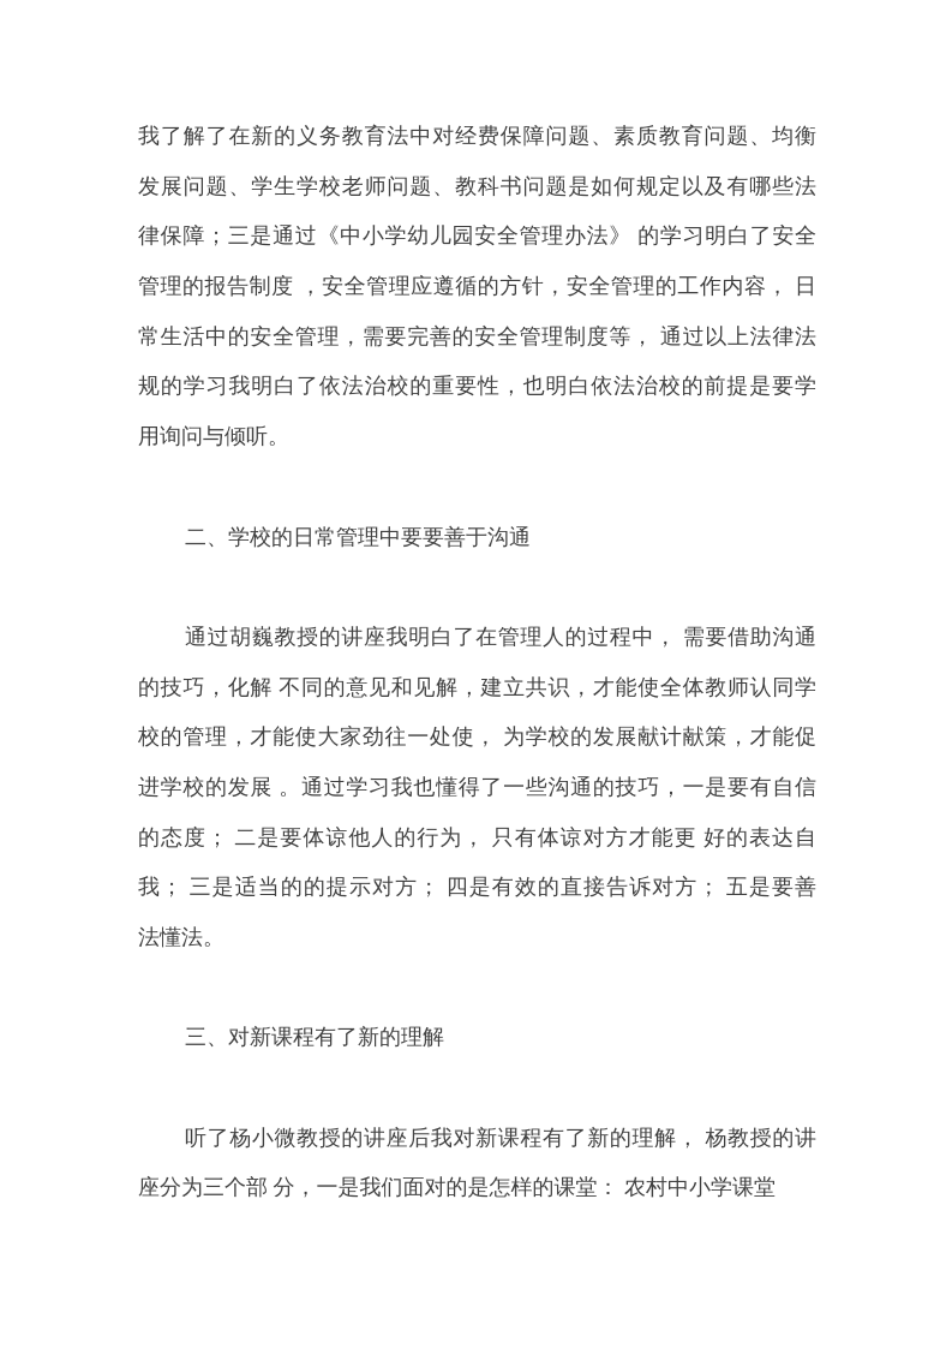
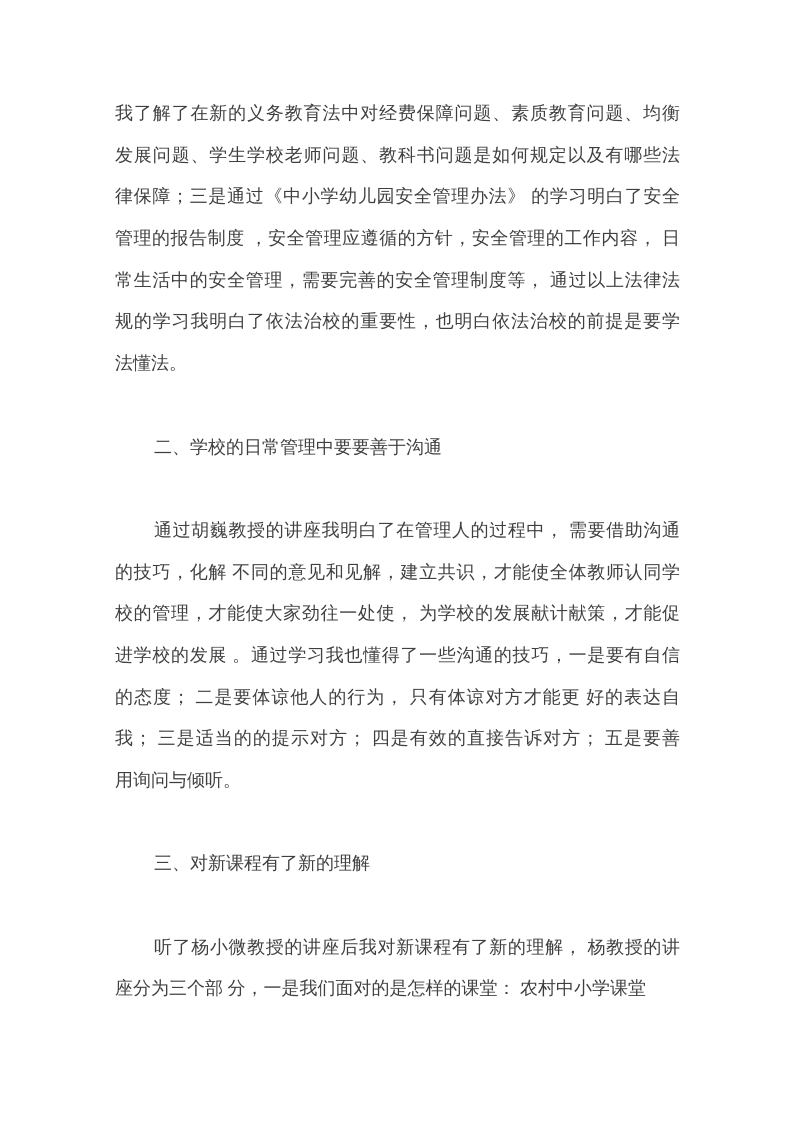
  我了解了在新的义务教育法中对经费保障问题、素质教育问题、均衡
  发展问题、学生学校老师问题、教科书问题是如何规定以及有哪些法
  律保障；三是通过《中小学幼儿园安全管理办法》 的学习明白了安全
  管理的报告制度 ，安全管理应遵循的方针，安全管理的工作内容， 日
  常生活中的安全管理，需要完善的安全管理制度等， 通过以上法律法
  规的学习我明白了依法治校的重要性，也明白依法治校的前提是要学
- 用询问与倾听。
+ 法懂法。
  二、学校的日常管理中要要善于沟通
  通过胡巍教授的讲座我明白了在管理人的过程中， 需要借助沟通
  的技巧，化解 不同的意见和见解，建立共识，才能使全体教师认同学
  校的管理，才能使大家劲往一处使， 为学校的发展献计献策，才能促
  进学校的发展 。通过学习我也懂得了一些沟通的技巧，一是要有自信
  的态度； 二是要体谅他人的行为， 只有体谅对方才能更 好的表达自
  我； 三是适当的的提示对方； 四是有效的直接告诉对方； 五是要善
- 法懂法。
+ 用询问与倾听。
  三、对新课程有了新的理解
  听了杨小微教授的讲座后我对新课程有了新的理解， 杨教授的讲
  座分为三个部 分，一是我们面对的是怎样的课堂： 农村中小学课堂
